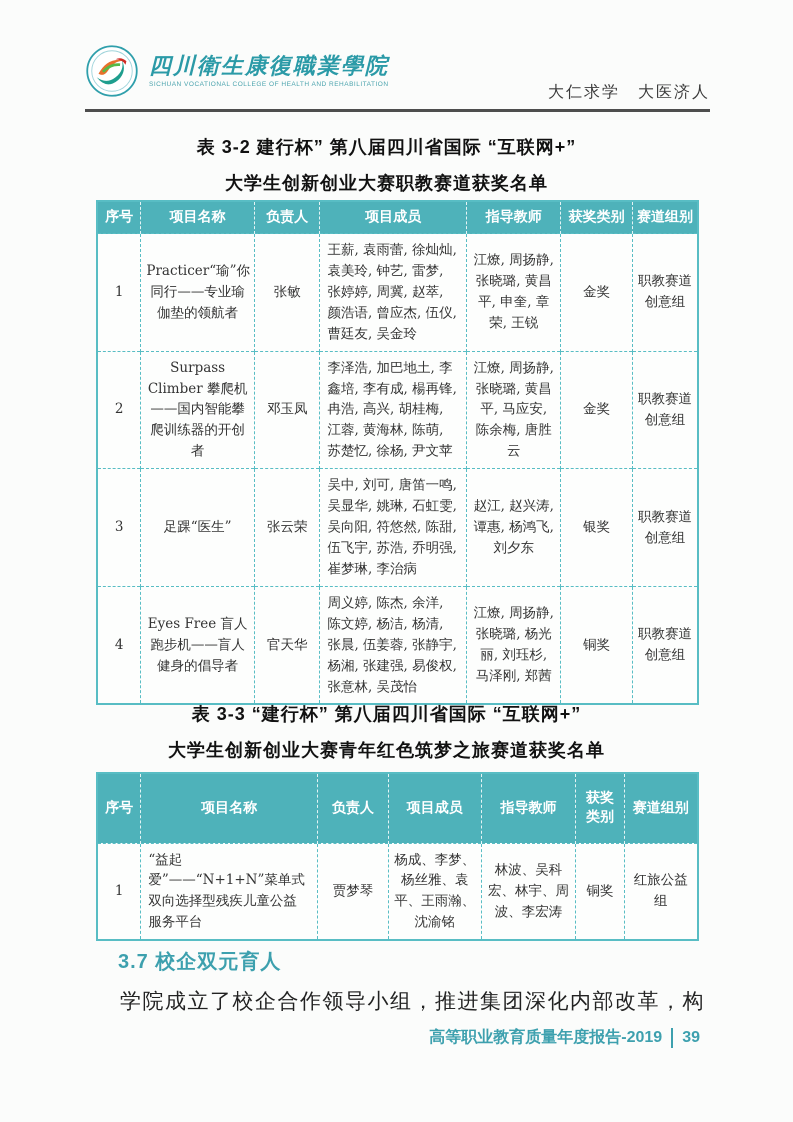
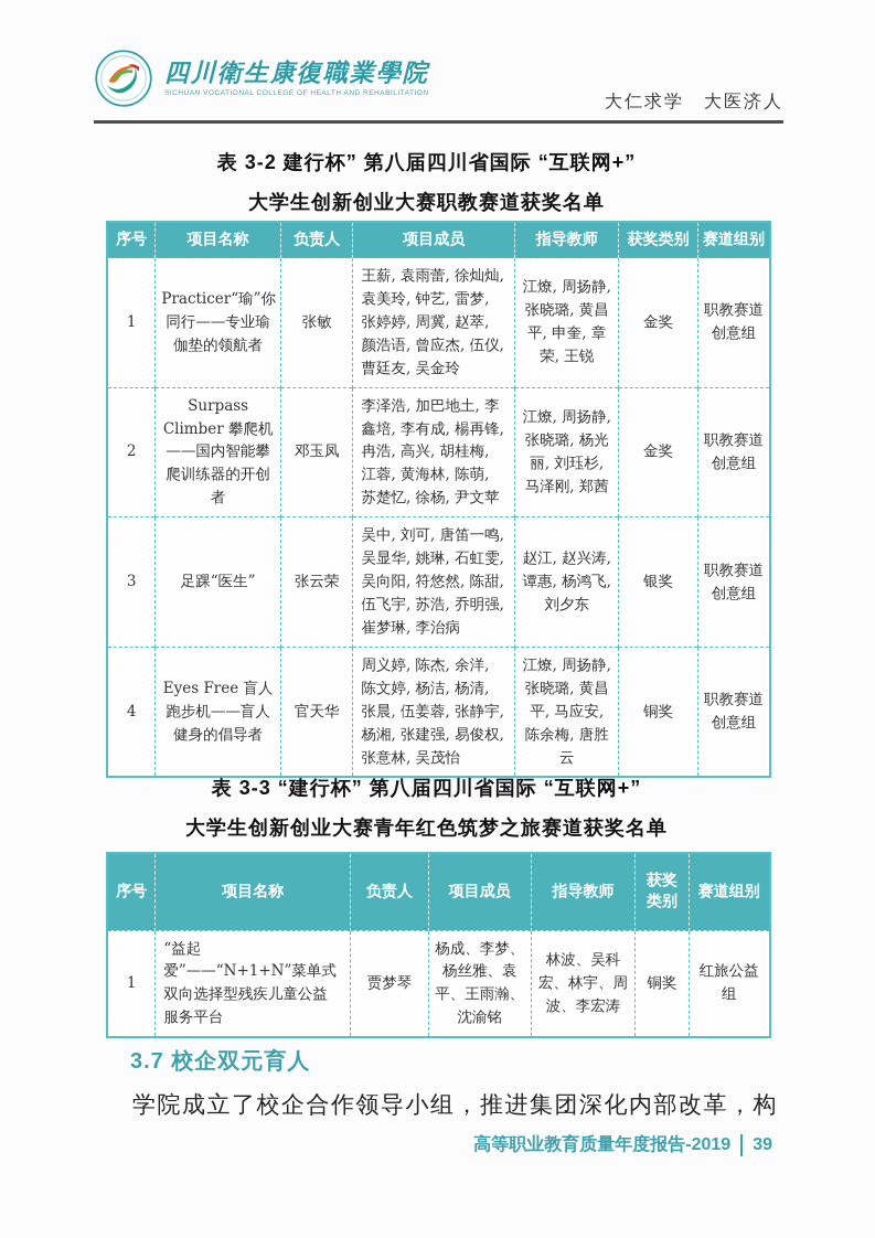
  四川衛生康復職業學院
  大仁求学 大医济人
  表 3-2 建行杯” 第八届四川省国际 “互联网+”
  大学生创新创业大赛职教赛道获奖名单
  序号	项目名称	负责人	项目成员	指导教师	获奖类别	赛道组别
  1	Practicer“瑜”你同行——专业瑜伽垫的领航者	张敏	王薪, 袁雨蕾, 徐灿灿, 袁美玲, 钟艺, 雷梦, 张婷婷, 周冀, 赵萃, 颜浩语, 曾应杰, 伍仪, 曹廷友, 吴金玲	江燎, 周扬静, 张晓璐, 黄昌平, 申奎, 章荣, 王锐	金奖	职教赛道创意组
- 2	Surpass Climber 攀爬机——国内智能攀爬训练器的开创者	邓玉凤	李泽浩, 加巴地土, 李鑫培, 李有成, 楊再锋, 冉浩, 高兴, 胡桂梅, 江蓉, 黄海林, 陈萌, 苏楚忆, 徐杨, 尹文苹	江燎, 周扬静, 张晓璐, 黄昌平, 马应安, 陈余梅, 唐胜云	金奖	职教赛道创意组
+ 2	Surpass Climber 攀爬机——国内智能攀爬训练器的开创者	邓玉凤	李泽浩, 加巴地土, 李鑫培, 李有成, 楊再锋, 冉浩, 高兴, 胡桂梅, 江蓉, 黄海林, 陈萌, 苏楚忆, 徐杨, 尹文苹	江燎, 周扬静, 张晓璐, 杨光丽, 刘珏杉, 马泽刚, 郑茜	金奖	职教赛道创意组
  3	足踝“医生”	张云荣	吴中, 刘可, 唐笛一鸣, 吴显华, 姚琳, 石虹雯, 吴向阳, 符悠然, 陈甜, 伍飞宇, 苏浩, 乔明强, 崔梦琳, 李治病	赵江, 赵兴涛, 谭惠, 杨鸿飞, 刘夕东	银奖	职教赛道创意组
- 4	Eyes Free 盲人跑步机——盲人健身的倡导者	官天华	周义婷, 陈杰, 余洋, 陈文婷, 杨洁, 杨清, 张晨, 伍姜蓉, 张静宇, 杨湘, 张建强, 易俊权, 张意林, 吴茂怡	江燎, 周扬静, 张晓璐, 杨光丽, 刘珏杉, 马泽刚, 郑茜	铜奖	职教赛道创意组
+ 4	Eyes Free 盲人跑步机——盲人健身的倡导者	官天华	周义婷, 陈杰, 余洋, 陈文婷, 杨洁, 杨清, 张晨, 伍姜蓉, 张静宇, 杨湘, 张建强, 易俊权, 张意林, 吴茂怡	江燎, 周扬静, 张晓璐, 黄昌平, 马应安, 陈余梅, 唐胜云	铜奖	职教赛道创意组
  表 3-3 “建行杯” 第八届四川省国际 “互联网+”
  大学生创新创业大赛青年红色筑梦之旅赛道获奖名单
  序号	项目名称	负责人	项目成员	指导教师	获奖 类别	赛道组别
  1	“益起爱”——“N+1+N”菜单式双向选择型残疾儿童公益服务平台	贾梦琴	杨成、李梦、杨丝雅、袁平、王雨瀚、沈渝铭	林波、吴科宏、林宇、周波、李宏涛	铜奖	红旅公益组
  3.7 校企双元育人
  学院成立了校企合作领导小组，推进集团深化内部改革，构
  高等职业教育质量年度报告-2019
  39
